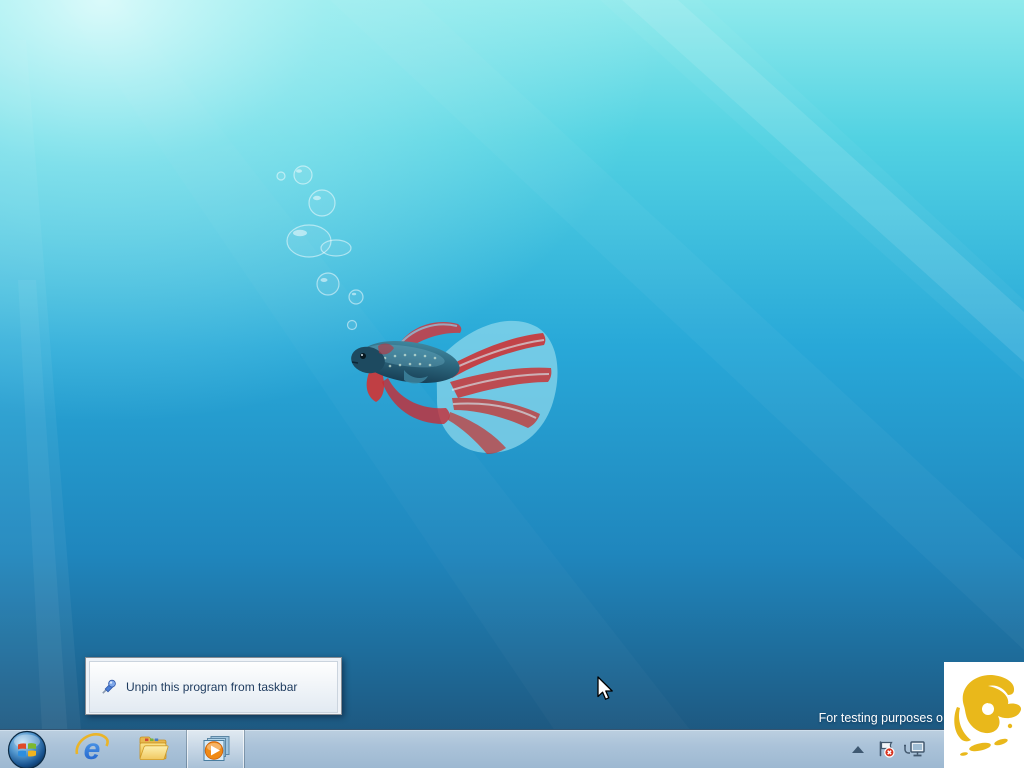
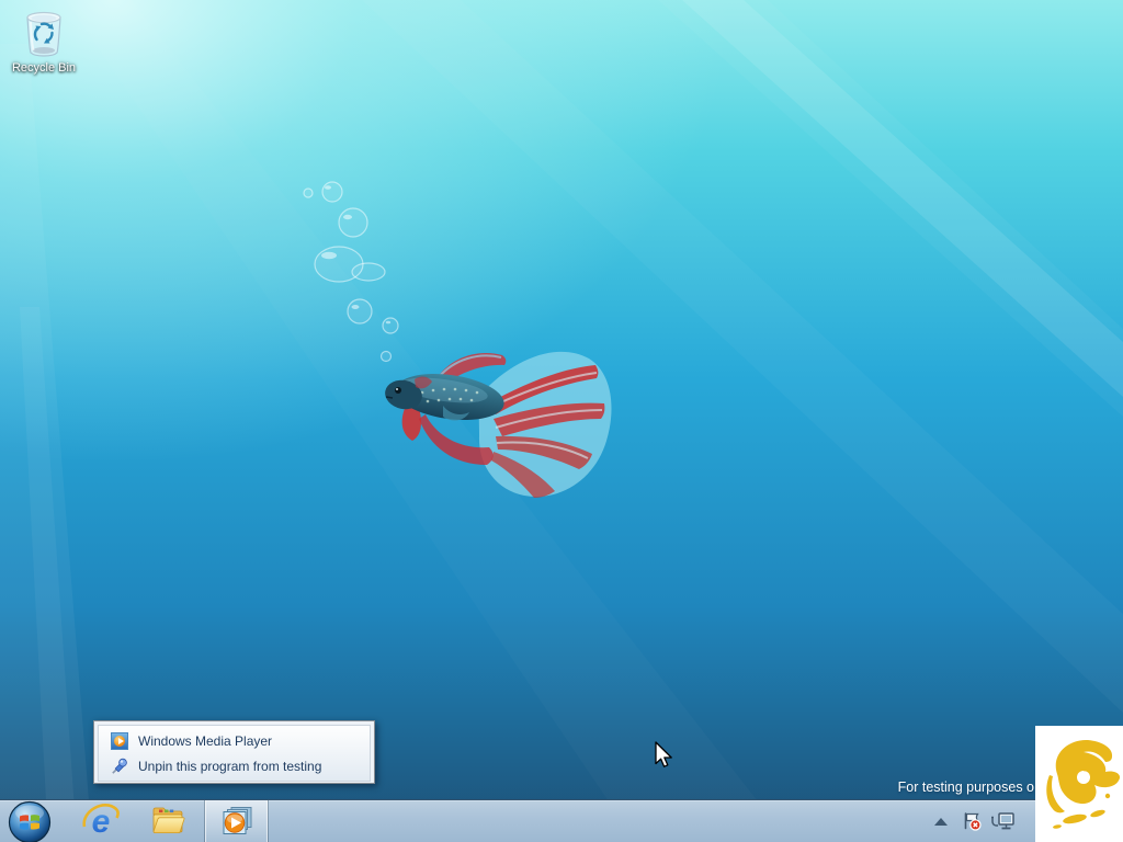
+ Recycle Bin
  For testing purposes o
+ Windows Media Player
- Unpin this program from taskbar
+ Unpin this program from testing
  e
